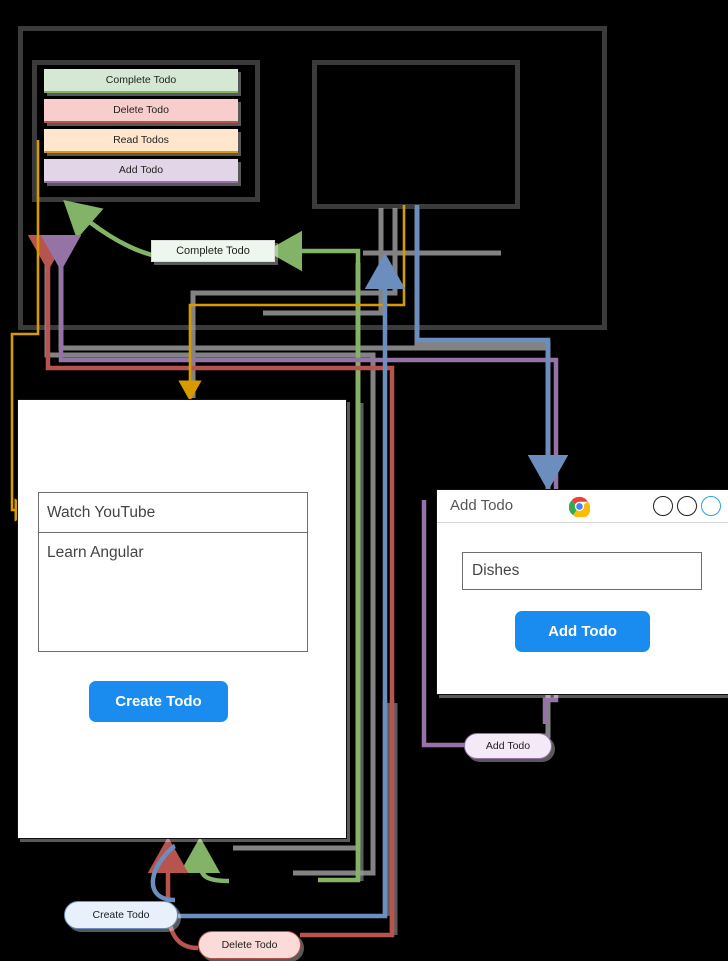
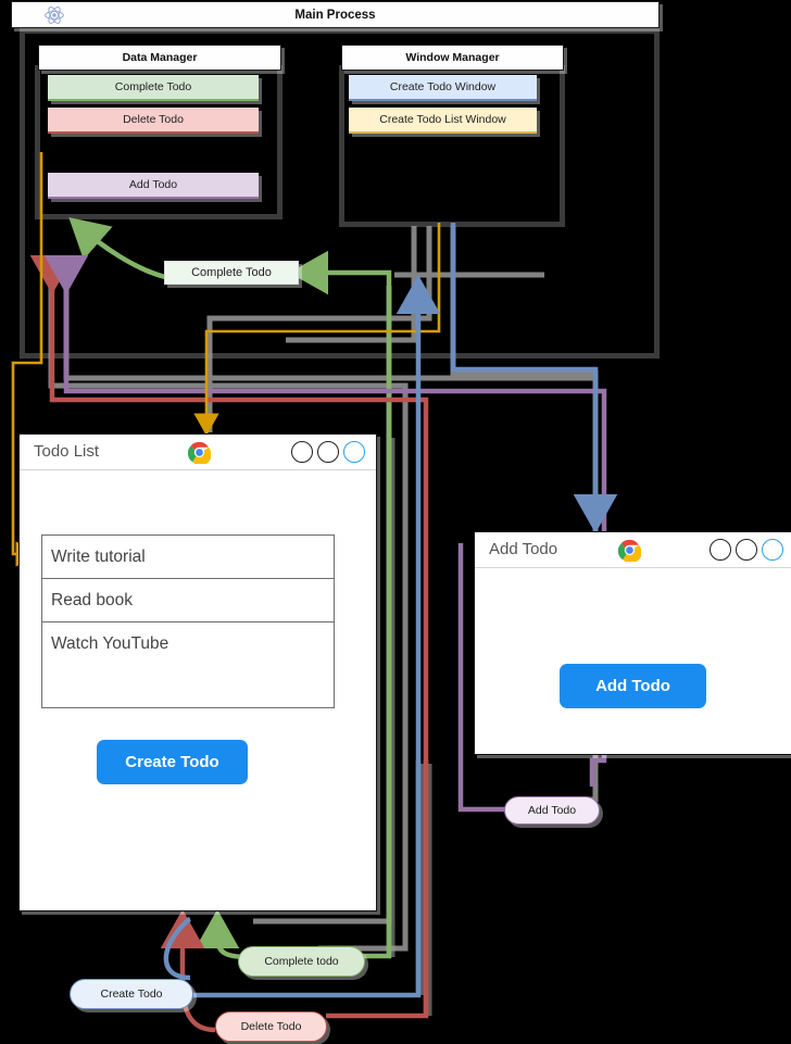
+ Main Process
+ Data Manager
  Complete Todo
  Delete Todo
- Read Todos
  Add Todo
+ Window Manager
+ Create Todo Window
+ Create Todo List Window
  Complete Todo
+ Todo List
+ Write tutorial
+ Read book
  Watch YouTube
- Learn Angular
  Create Todo
  Add Todo
- Dishes
  Add Todo
  Add Todo
+ Complete todo
  Create Todo
  Delete Todo
